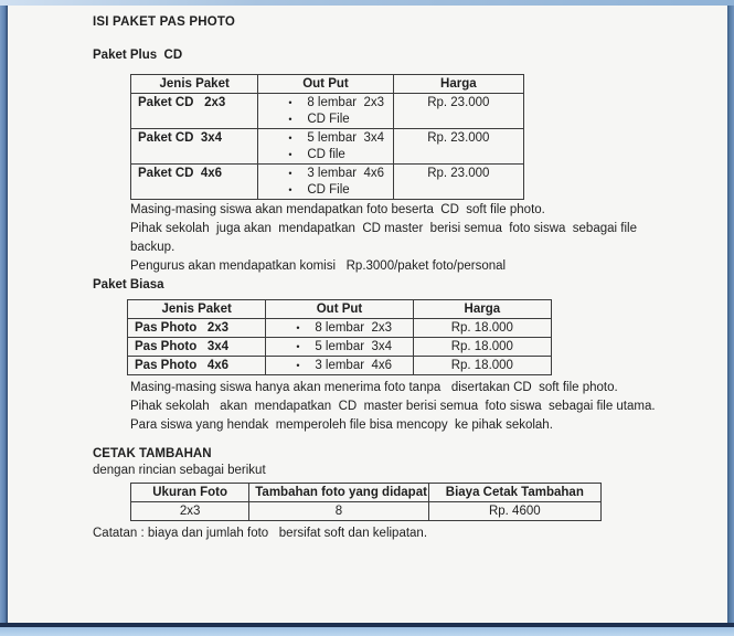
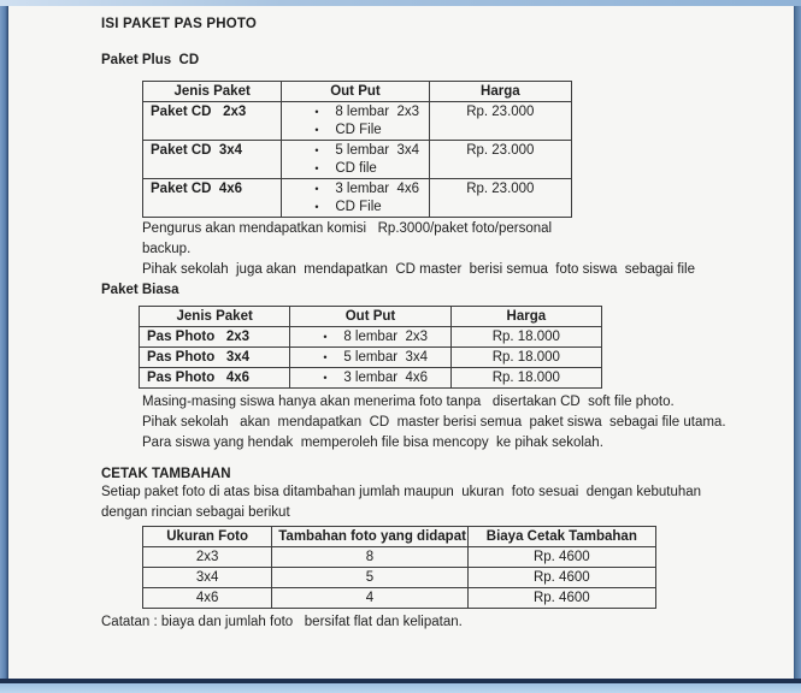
  ISI PAKET PAS PHOTO
  Paket Plus CD
  Jenis Paket	Out Put	Harga
  Paket CD 2x3	• 8 lembar 2x3 • CD File	Rp. 23.000
  Paket CD 3x4	• 5 lembar 3x4 • CD file	Rp. 23.000
  Paket CD 4x6	• 3 lembar 4x6 • CD File	Rp. 23.000
- Masing-masing siswa akan mendapatkan foto beserta CD soft file photo.
- Pihak sekolah juga akan mendapatkan CD master berisi semua foto siswa sebagai file
+ Pengurus akan mendapatkan komisi Rp.3000/paket foto/personal
  backup.
- Pengurus akan mendapatkan komisi Rp.3000/paket foto/personal
+ Pihak sekolah juga akan mendapatkan CD master berisi semua foto siswa sebagai file
  Paket Biasa
  Jenis Paket	Out Put	Harga
  Pas Photo 2x3	• 8 lembar 2x3	Rp. 18.000
  Pas Photo 3x4	• 5 lembar 3x4	Rp. 18.000
  Pas Photo 4x6	• 3 lembar 4x6	Rp. 18.000
  Masing-masing siswa hanya akan menerima foto tanpa disertakan CD soft file photo.
- Pihak sekolah akan mendapatkan CD master berisi semua foto siswa sebagai file utama.
+ Pihak sekolah akan mendapatkan CD master berisi semua paket siswa sebagai file utama.
  Para siswa yang hendak memperoleh file bisa mencopy ke pihak sekolah.
  CETAK TAMBAHAN
+ Setiap paket foto di atas bisa ditambahan jumlah maupun ukuran foto sesuai dengan kebutuhan
  dengan rincian sebagai berikut
  Ukuran Foto	Tambahan foto yang didapat	Biaya Cetak Tambahan
  2x3	8	Rp. 4600
+ 3x4	5	Rp. 4600
+ 4x6	4	Rp. 4600
- Catatan : biaya dan jumlah foto bersifat soft dan kelipatan.
+ Catatan : biaya dan jumlah foto bersifat flat dan kelipatan.
